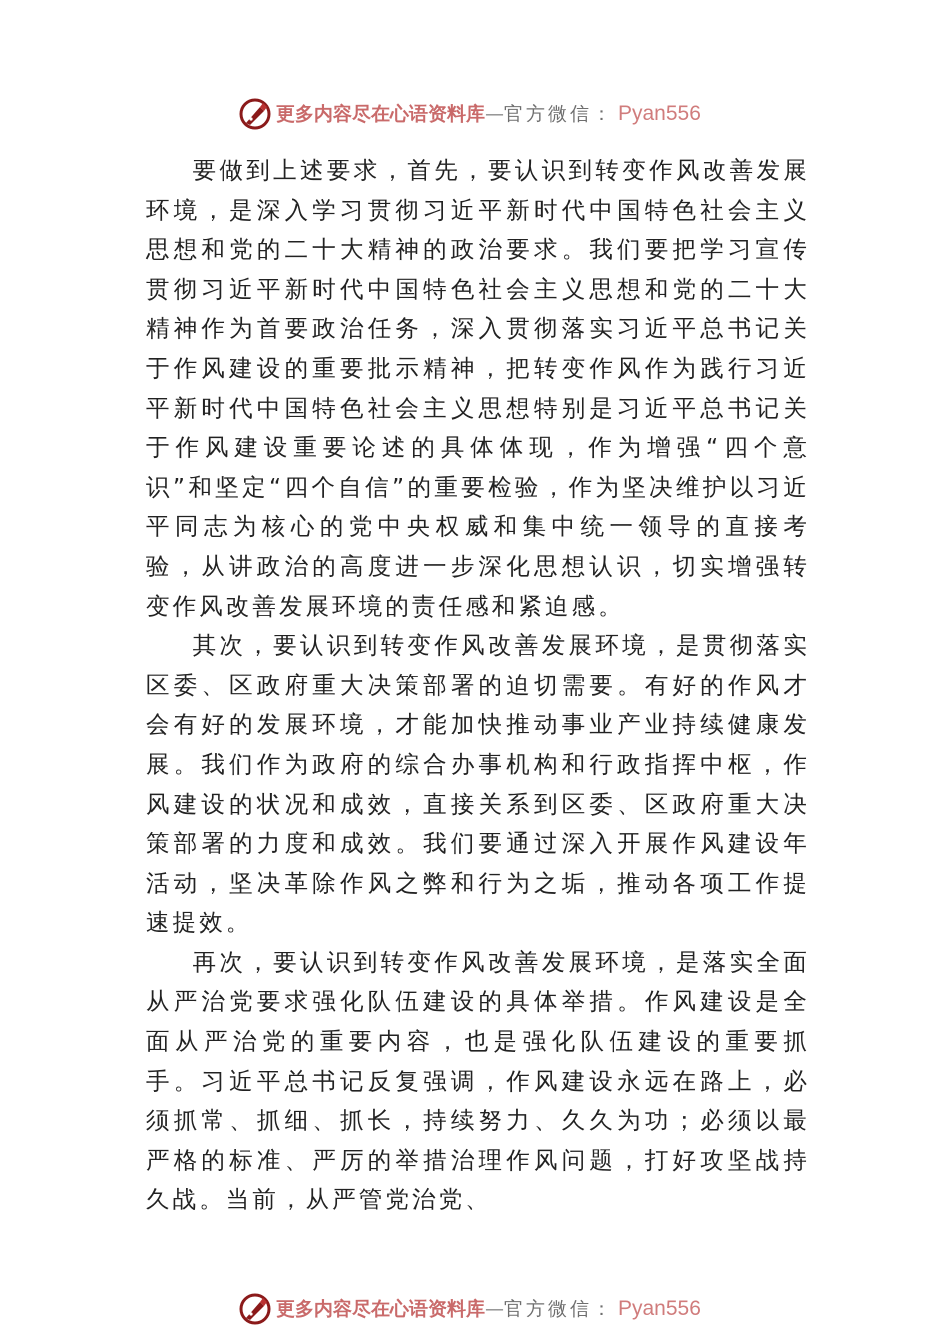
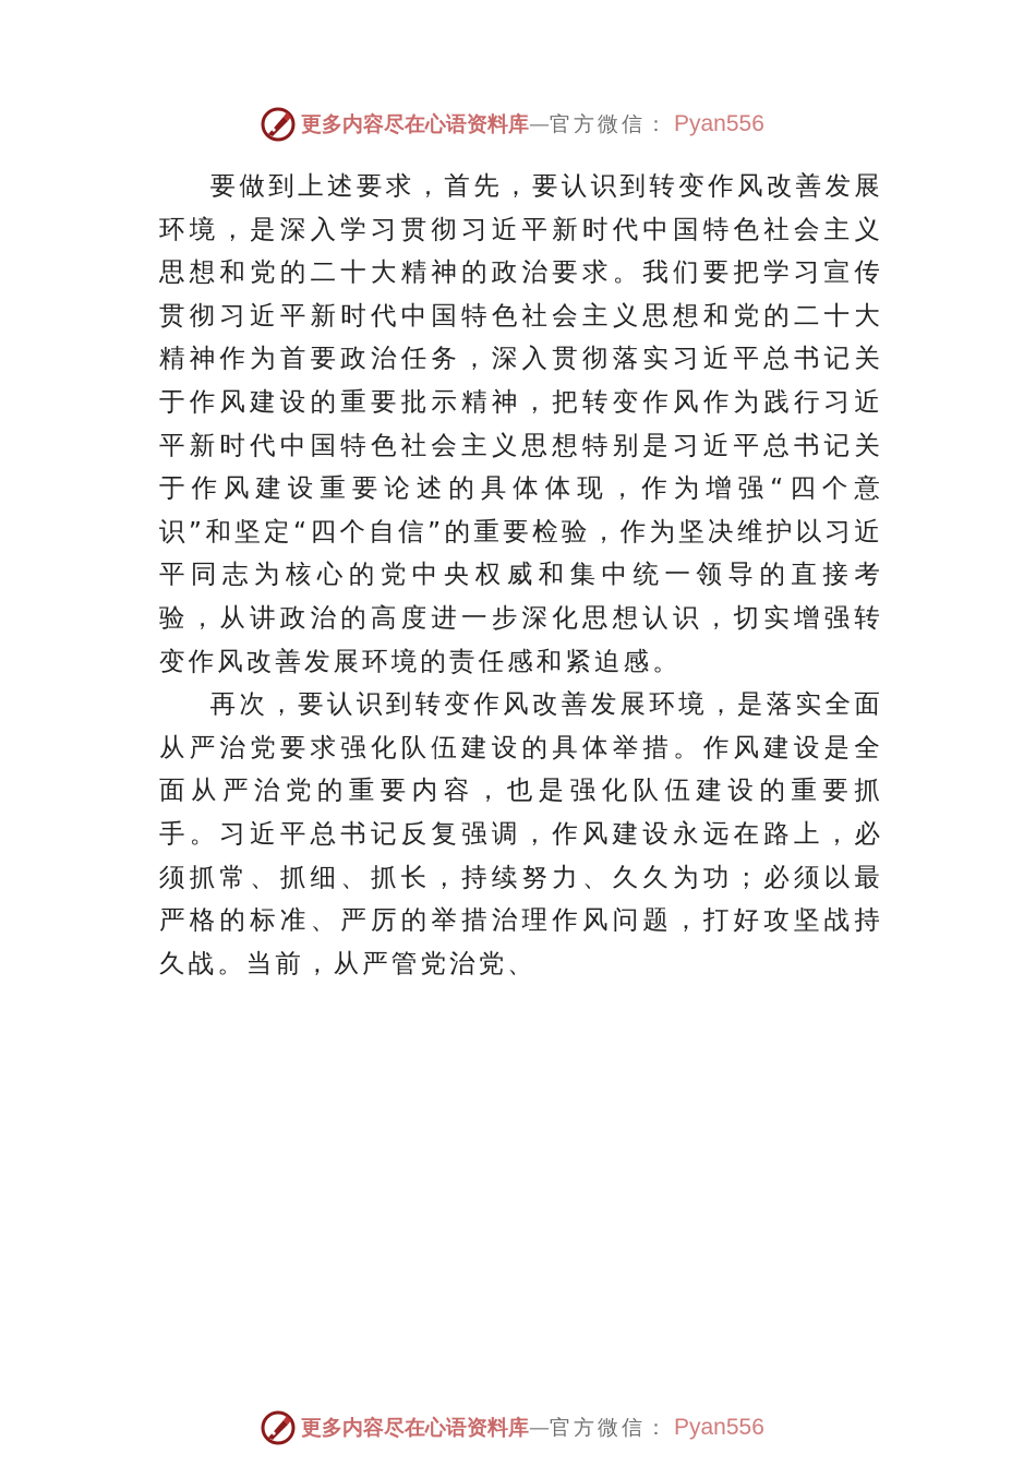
  更多内容尽在心语资料库
  —
  官方微信：
  Pyan556
  要做到上述要求，首先，要认识到转变作风改善发展环境，是深入学习贯彻习近平新时代中国特色社会主义思想和党的二十大精神的政治要求。我们要把学习宣传贯彻习近平新时代中国特色社会主义思想和党的二十大精神作为首要政治任务，深入贯彻落实习近平总书记关于作风建设的重要批示精神，把转变作风作为践行习近平新时代中国特色社会主义思想特别是习近平总书记关于作风建设重要论述的具体体现，作为增强“四个意识”和坚定“四个自信”的重要检验，作为坚决维护以习近平同志为核心的党中央权威和集中统一领导的直接考验，从讲政治的高度进一步深化思想认识，切实增强转变作风改善发展环境的责任感和紧迫感。
- 其次，要认识到转变作风改善发展环境，是贯彻落实区委、区政府重大决策部署的迫切需要。有好的作风才会有好的发展环境，才能加快推动事业产业持续健康发展。我们作为政府的综合办事机构和行政指挥中枢，作风建设的状况和成效，直接关系到区委、区政府重大决策部署的力度和成效。我们要通过深入开展作风建设年活动，坚决革除作风之弊和行为之垢，推动各项工作提速提效。
  再次，要认识到转变作风改善发展环境，是落实全面从严治党要求强化队伍建设的具体举措。作风建设是全面从严治党的重要内容，也是强化队伍建设的重要抓手。习近平总书记反复强调，作风建设永远在路上，必须抓常、抓细、抓长，持续努力、久久为功；必须以最严格的标准、严厉的举措治理作风问题，打好攻坚战持久战。当前，从严管党治党、
  更多内容尽在心语资料库
  —
  官方微信：
  Pyan556
